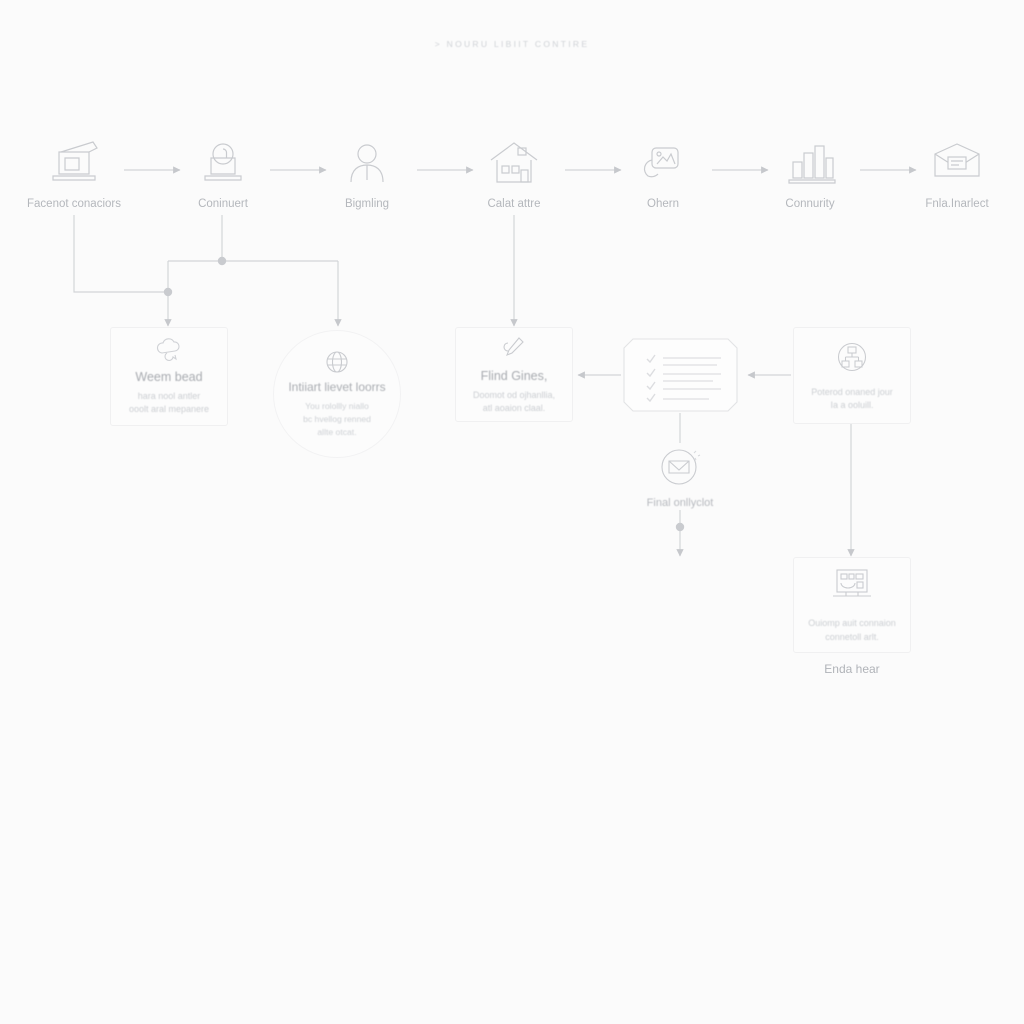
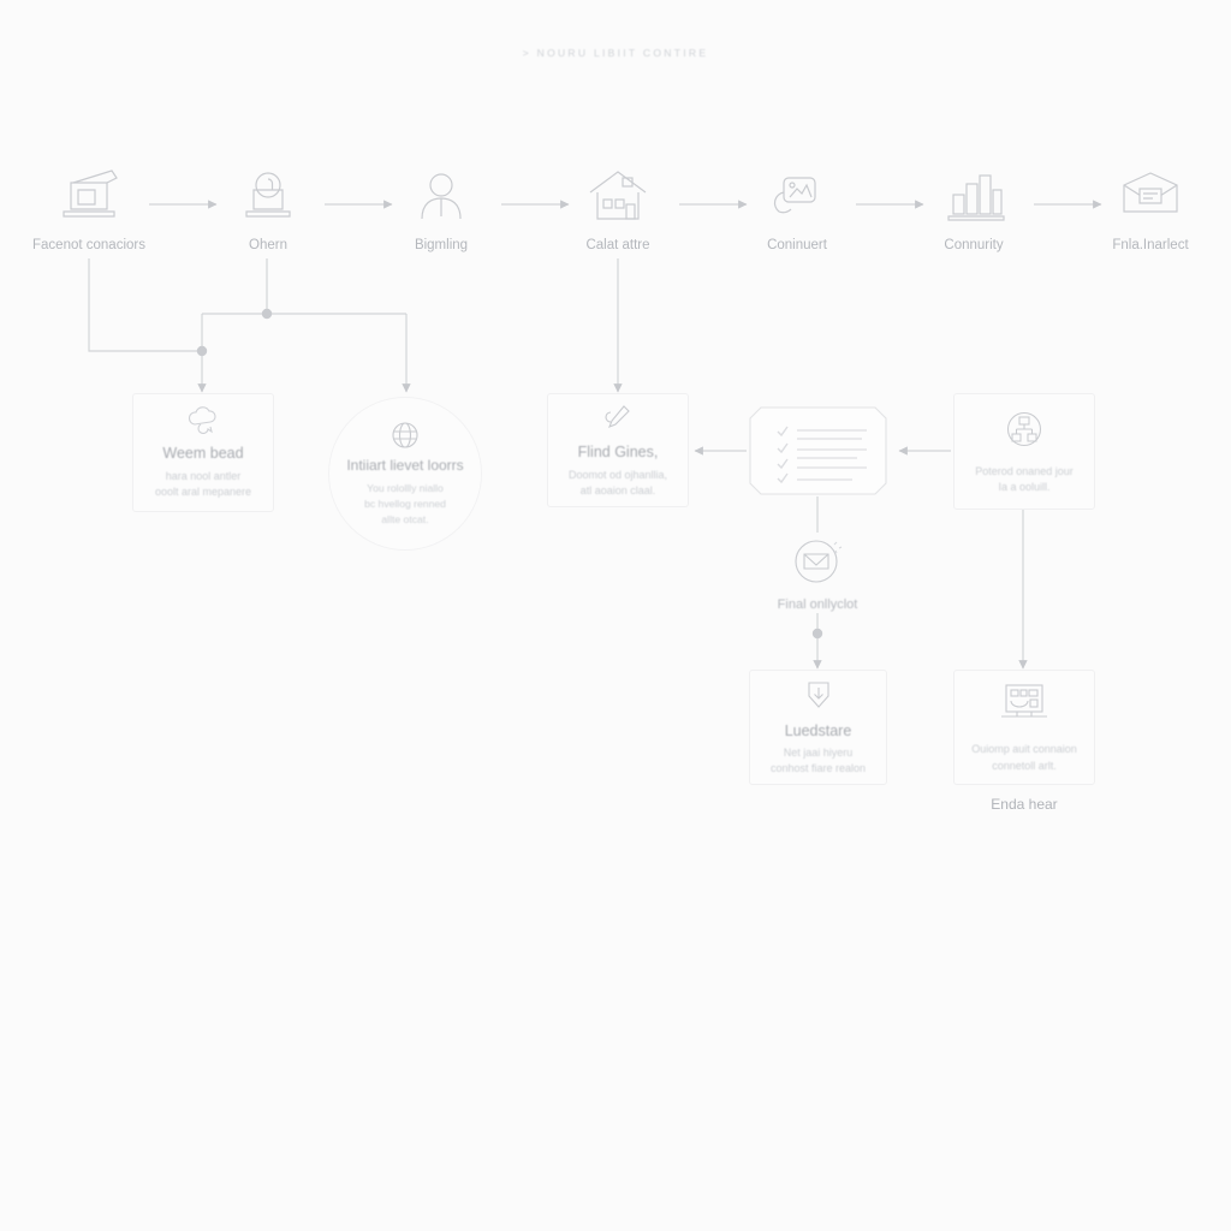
  > NOURU LIBIIT CONTIRE
  Facenot conaciors
- Coninuert
+ Ohern
  Bigmling
  Calat attre
- Ohern
+ Coninuert
  Connurity
  Fnla.Inarlect
  Weem bead
  hara nool antler
  ooolt aral mepanere
  Intiiart lievet loorrs
  You rolollly niallo
  bc hvellog renned
  allte otcat.
  Flind Gines,
  Doomot od ojhanllia,
  atl aoaion claal.
  Poterod onaned jour
  Ia a ooluill.
  Final onllyclot
+ Luedstare
+ Net jaai hiyeru
+ conhost fiare realon
  Ouiomp auit connaion
  connetoll arlt.
  Enda hear
